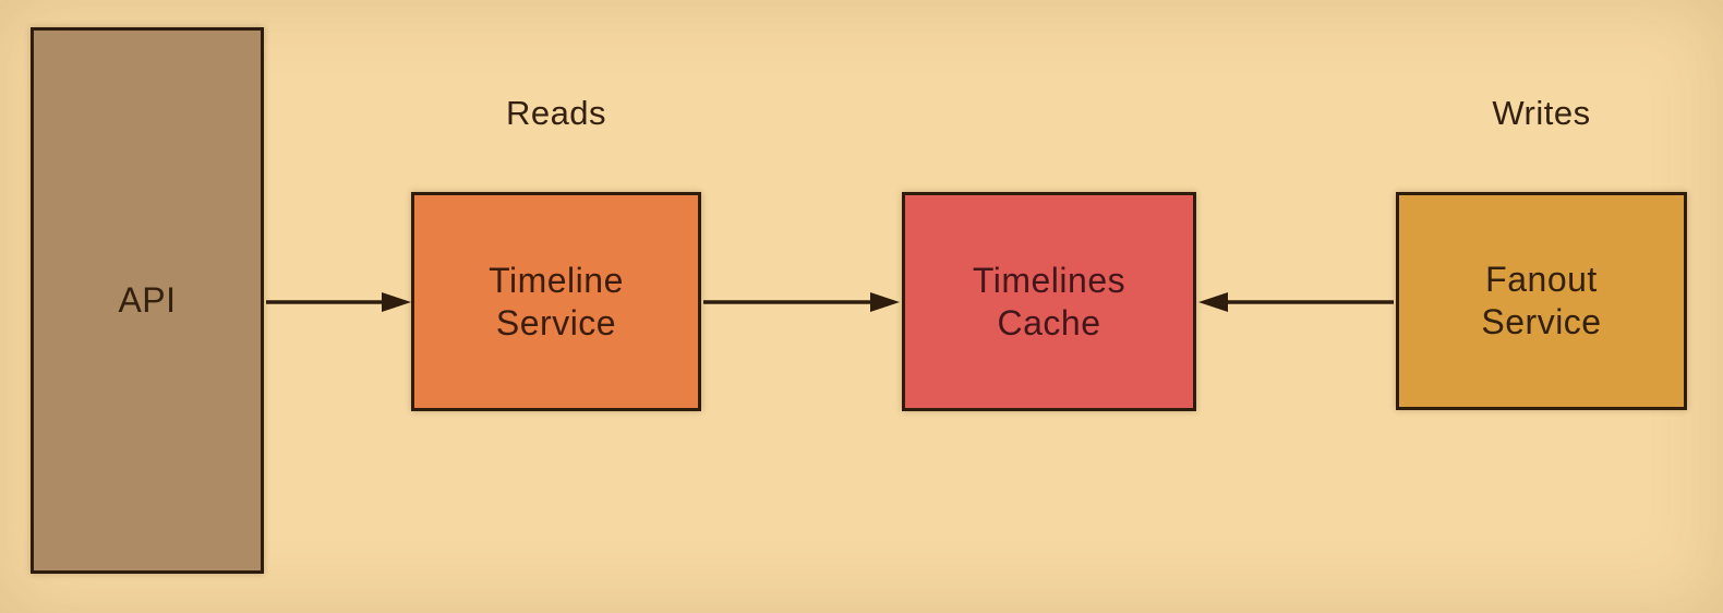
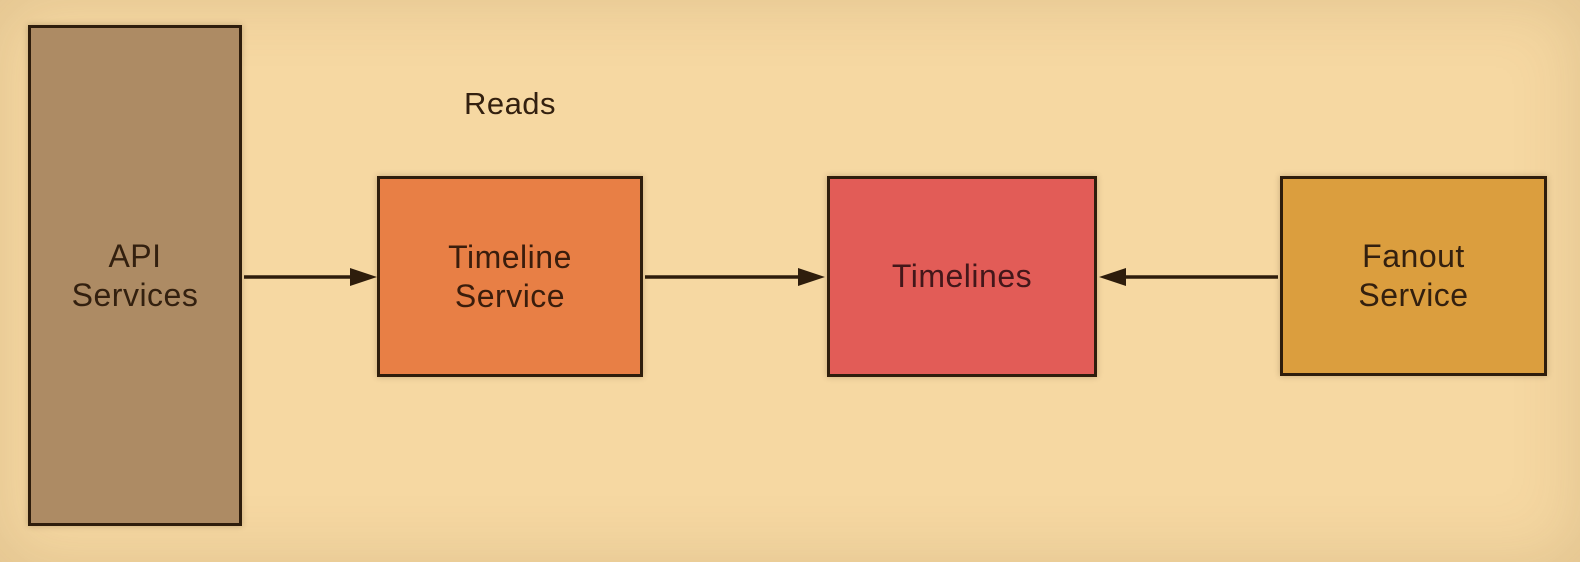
  API
+ Services
  Reads
  Timeline
  Service
  Timelines
- Cache
- Writes
  Fanout
  Service
